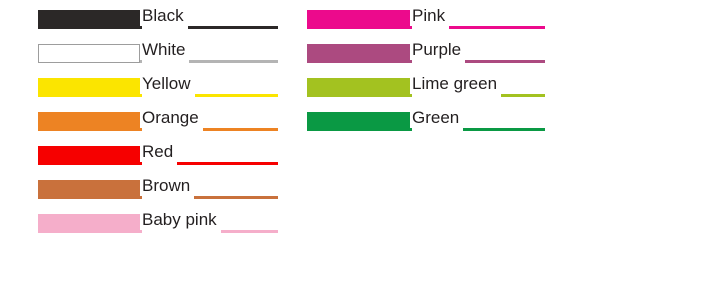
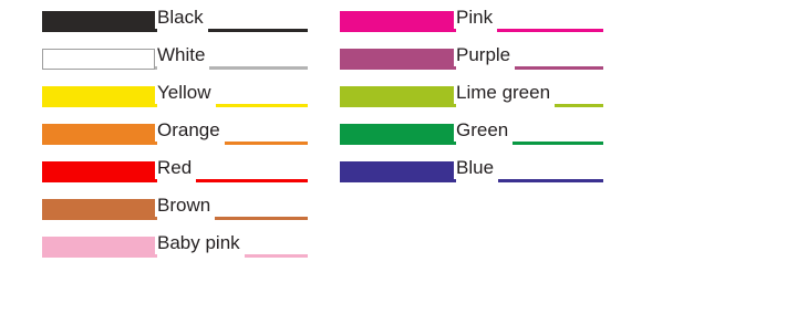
  Black
  White
  Yellow
  Orange
  Red
  Brown
  Baby pink
  Pink
  Purple
  Lime green
  Green
+ Blue
